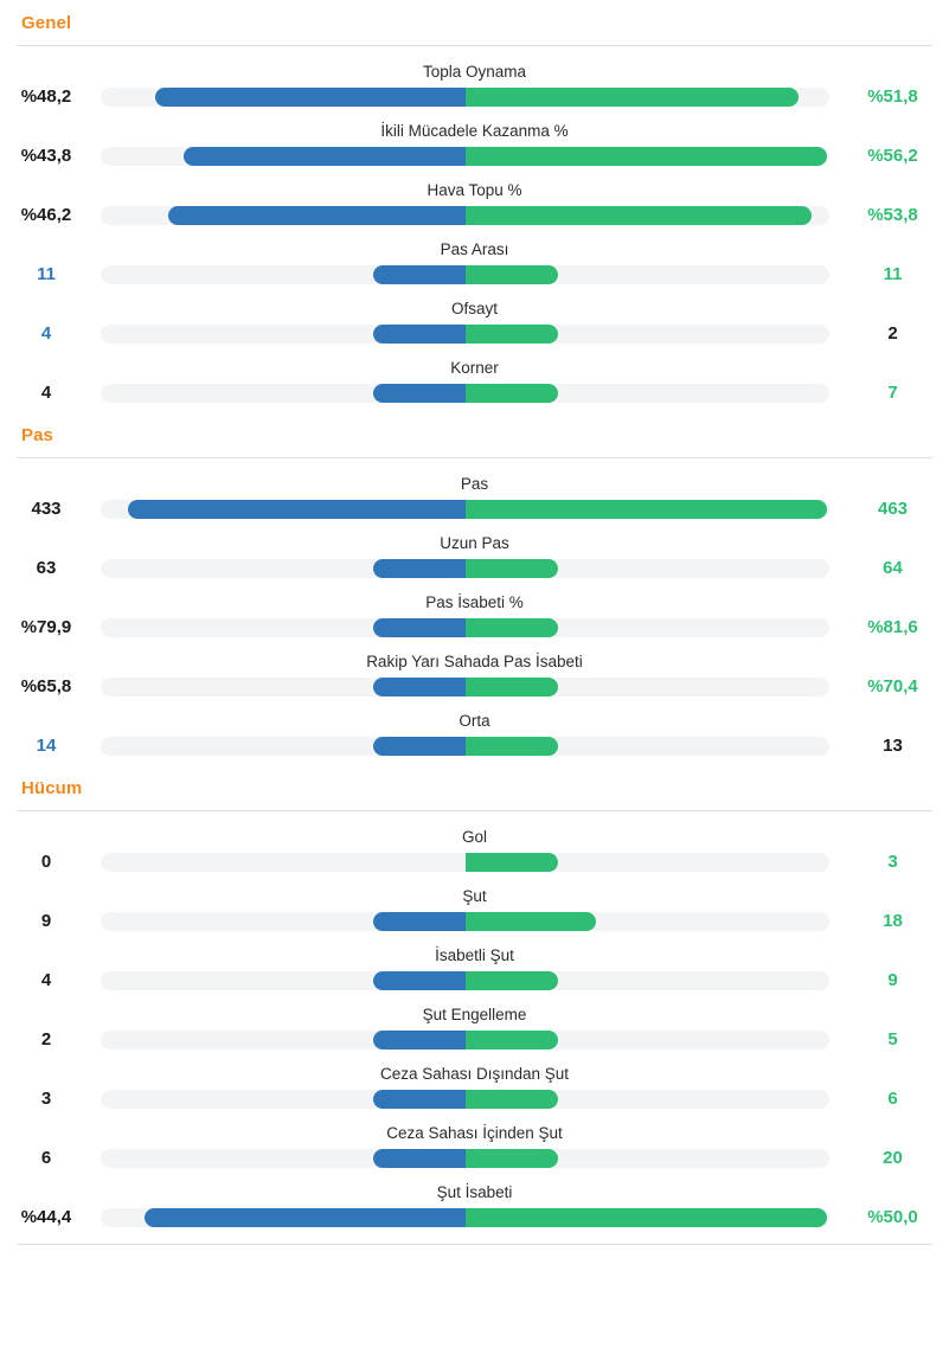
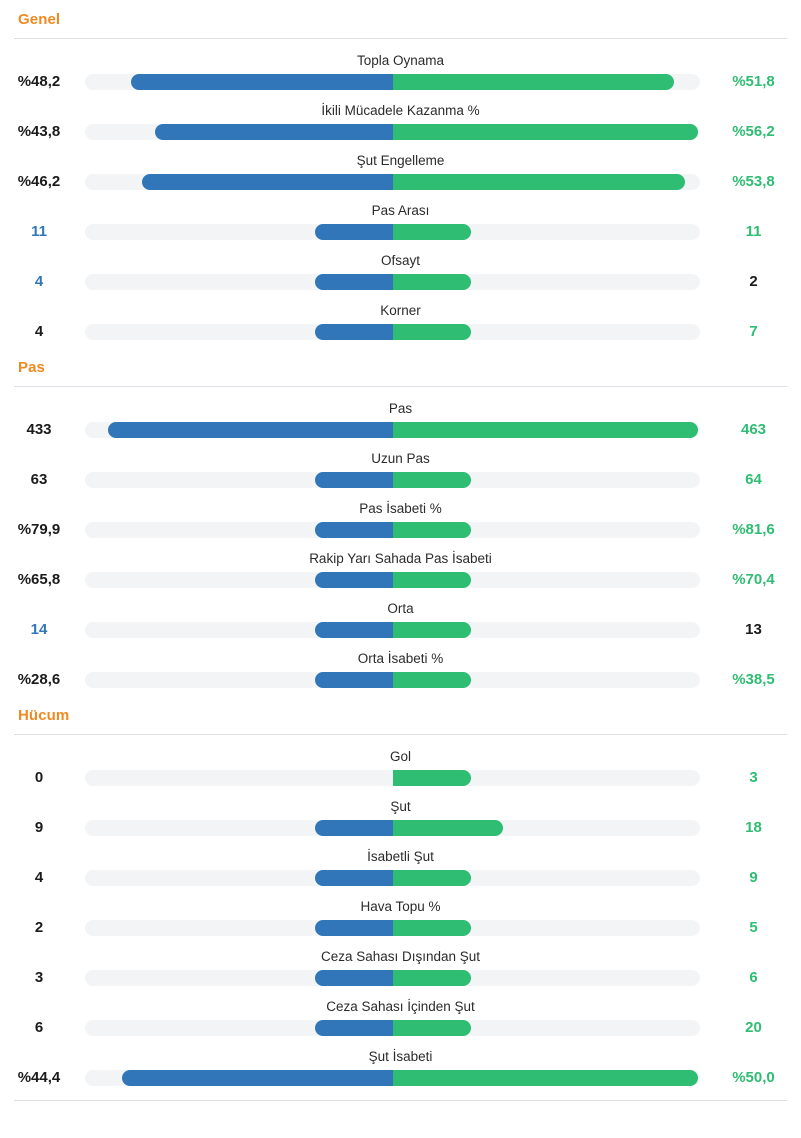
  Genel
  Topla Oynama
  %48,2
  %51,8
  İkili Mücadele Kazanma %
  %43,8
  %56,2
- Hava Topu %
+ Şut Engelleme
  %46,2
  %53,8
  Pas Arası
  11
  11
  Ofsayt
  4
  2
  Korner
  4
  7
  Pas
  Pas
  433
  463
  Uzun Pas
  63
  64
  Pas İsabeti %
  %79,9
  %81,6
  Rakip Yarı Sahada Pas İsabeti
  %65,8
  %70,4
  Orta
  14
  13
+ Orta İsabeti %
+ %28,6
+ %38,5
  Hücum
  Gol
  0
  3
  Şut
  9
  18
  İsabetli Şut
  4
  9
- Şut Engelleme
+ Hava Topu %
  2
  5
  Ceza Sahası Dışından Şut
  3
  6
  Ceza Sahası İçinden Şut
  6
  20
  Şut İsabeti
  %44,4
  %50,0
